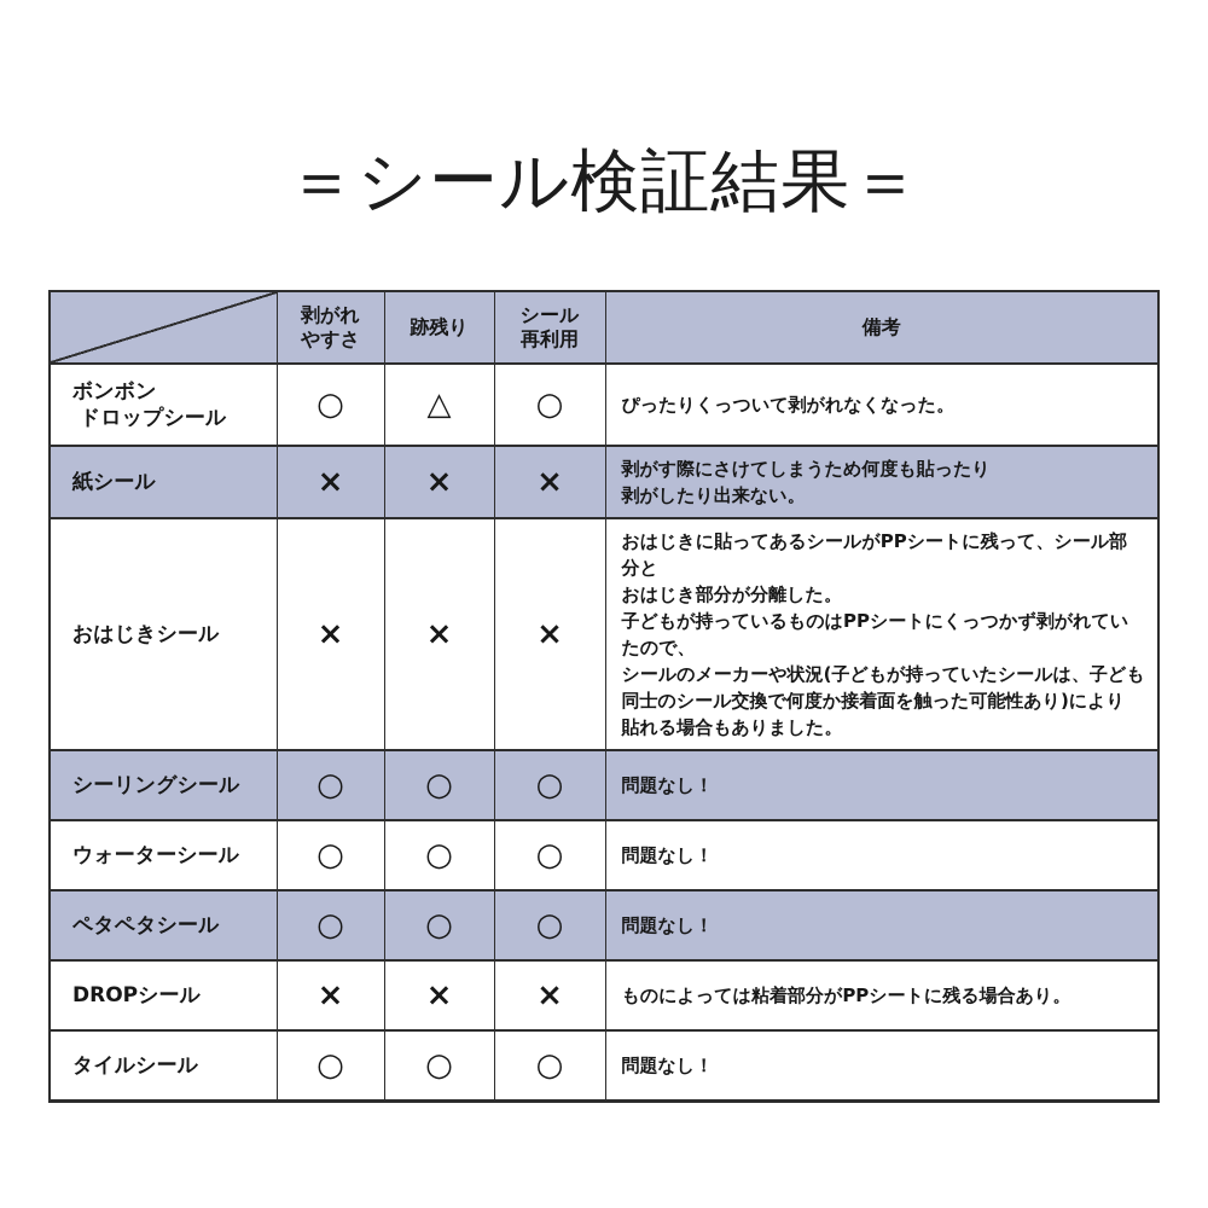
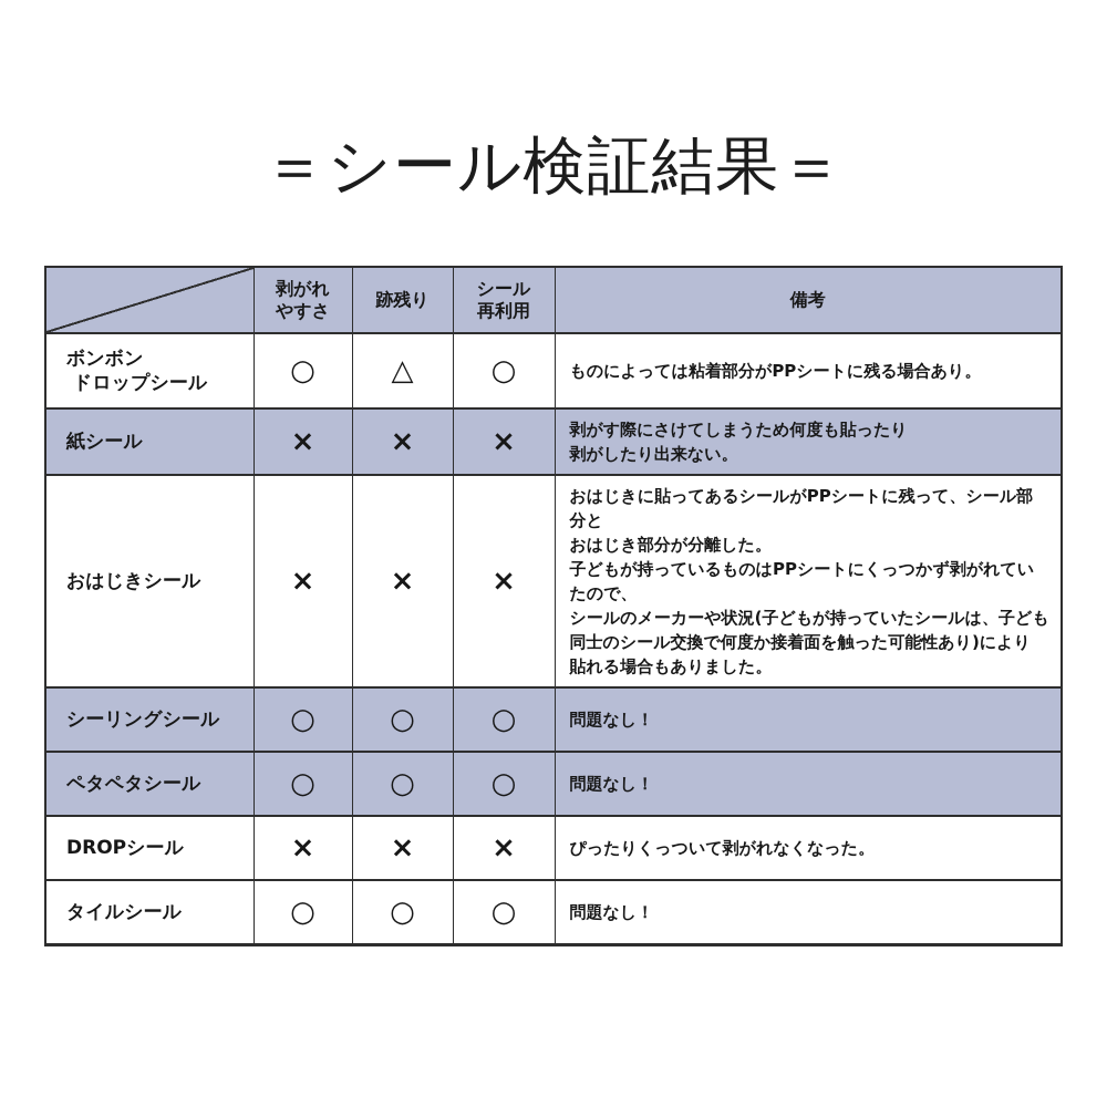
  ＝シール検証結果＝
  	剥がれ やすさ	跡残り	シール 再利用	備考
- ボンボン ドロップシール	○	△	○	ぴったりくっついて剥がれなくなった。
+ ボンボン ドロップシール	○	△	○	ものによっては粘着部分がPPシートに残る場合あり。
  紙シール	×	×	×	剥がす際にさけてしまうため何度も貼ったり 剥がしたり出来ない。
  おはじきシール	×	×	×	おはじきに貼ってあるシールがPPシートに残って、シール部分と おはじき部分が分離した。 子どもが持っているものはPPシートにくっつかず剥がれていたので、 シールのメーカーや状況(子どもが持っていたシールは、子ども 同士のシール交換で何度か接着面を触った可能性あり)により 貼れる場合もありました。
  シーリングシール	○	○	○	問題なし！
- ウォーターシール	○	○	○	問題なし！
  ペタペタシール	○	○	○	問題なし！
- DROPシール	×	×	×	ものによっては粘着部分がPPシートに残る場合あり。
+ DROPシール	×	×	×	ぴったりくっついて剥がれなくなった。
  タイルシール	○	○	○	問題なし！
